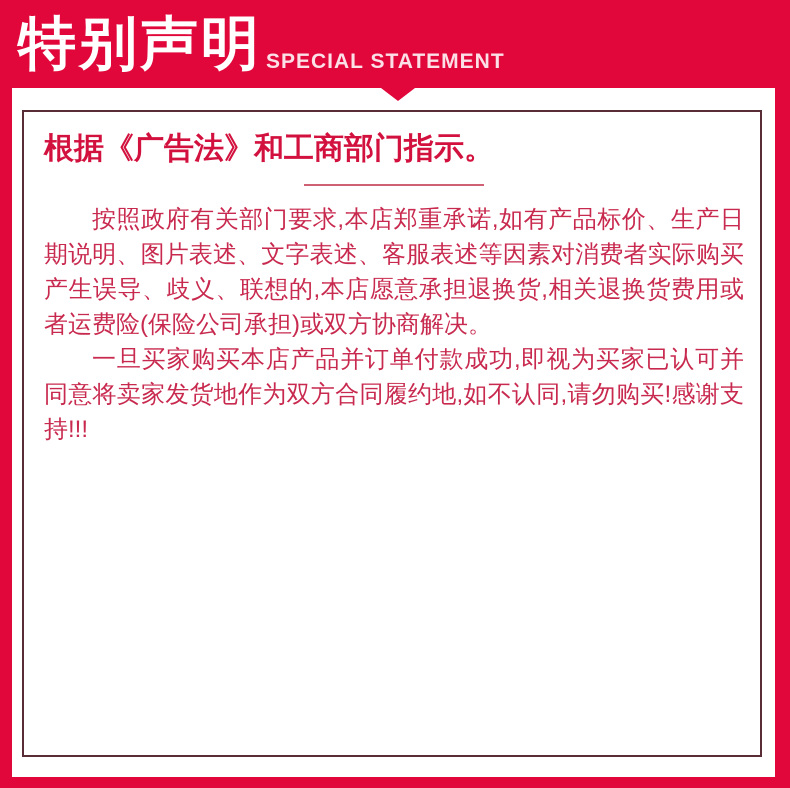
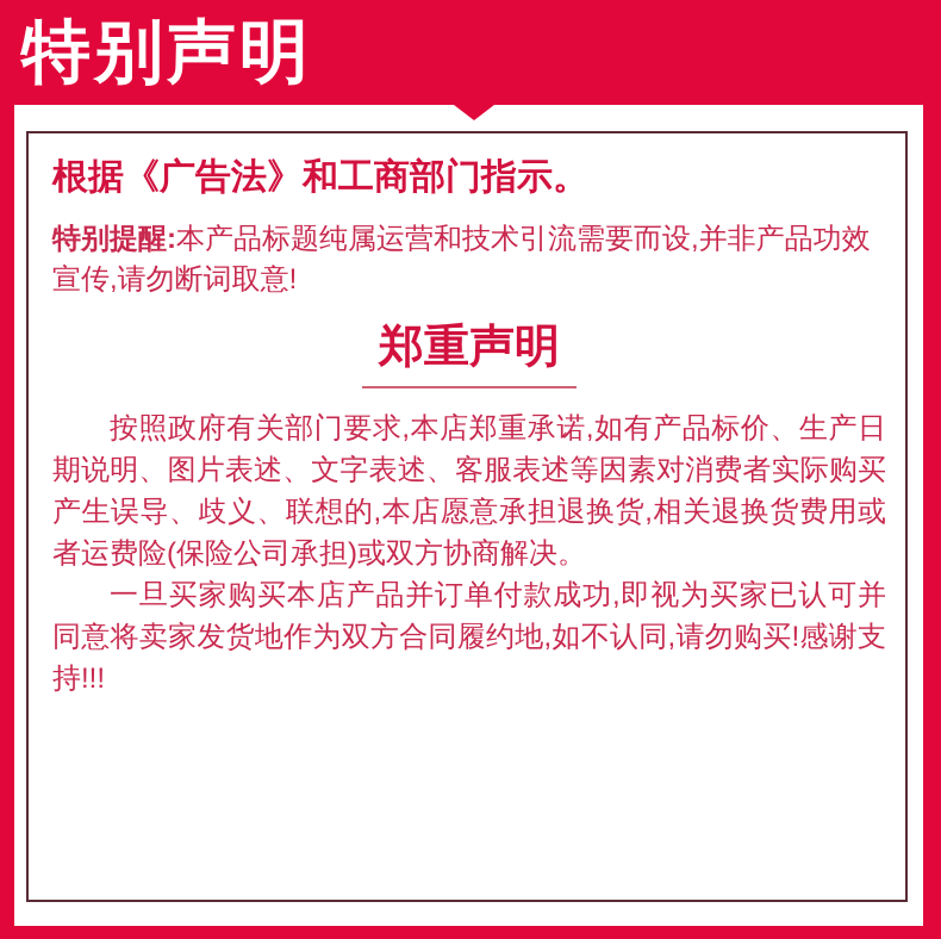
  特别声明
- SPECIAL STATEMENT
  根据《广告法》和工商部门指示。
+ 特别提醒:本产品标题纯属运营和技术引流需要而设,并非产品功效宣传,请勿断词取意!
+ 郑重声明
  按照政府有关部门要求,本店郑重承诺,如有产品标价、生产日期说明、图片表述、文字表述、客服表述等因素对消费者实际购买产生误导、歧义、联想的,本店愿意承担退换货,相关退换货费用或者运费险(保险公司承担)或双方协商解决。
  一旦买家购买本店产品并订单付款成功,即视为买家已认可并同意将卖家发货地作为双方合同履约地,如不认同,请勿购买!感谢支持!!!
